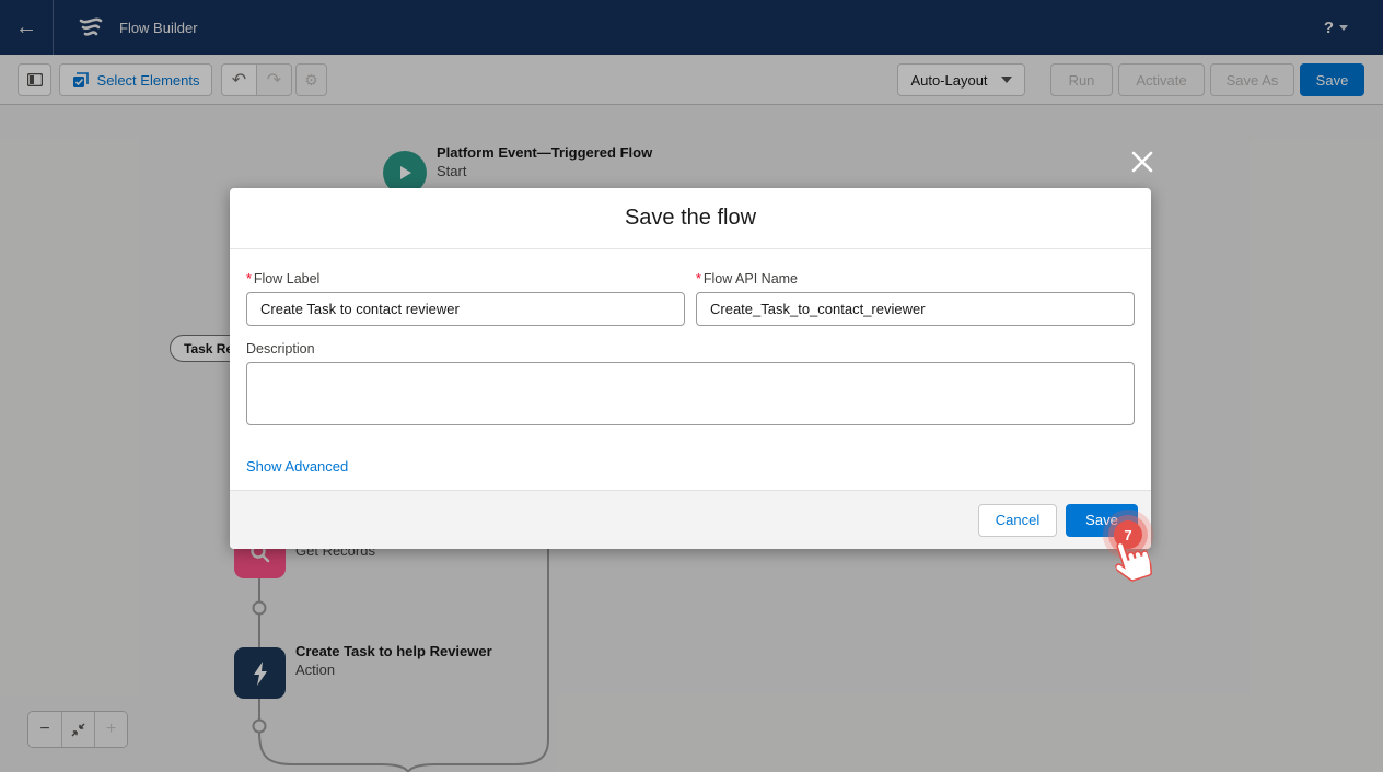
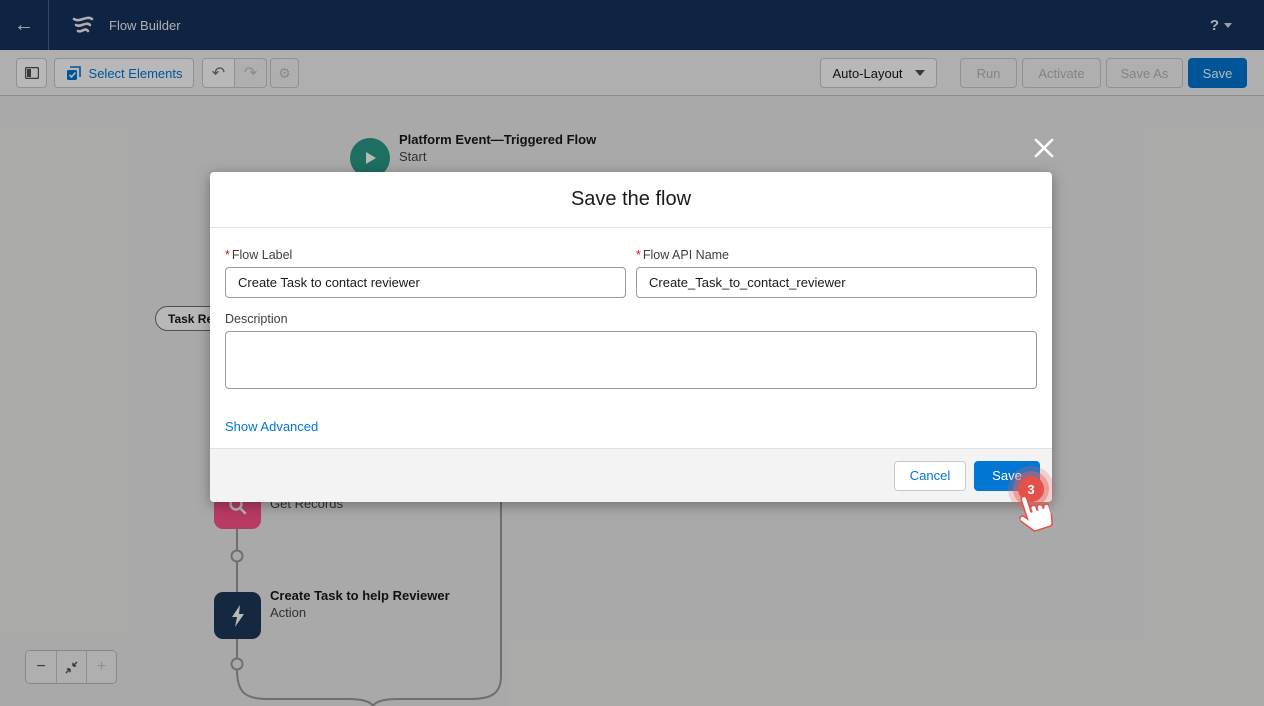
  ←
  Flow Builder
  ?
  Select Elements
  ↶
  ↷
  ⚙
  Auto-Layout
  Run
  Activate
  Save As
  Save
  Platform Event—Triggered Flow
  Start
  Task R
  Get Records
  Create Task to help Reviewer
  Action
  −
  +
  Save the flow
  * Flow Label
  Create Task to contact reviewer
  * Flow API Name
  Create_Task_to_contact_reviewer
  Description
  Show Advanced
  Cancel
  Save
- 7
+ 3
